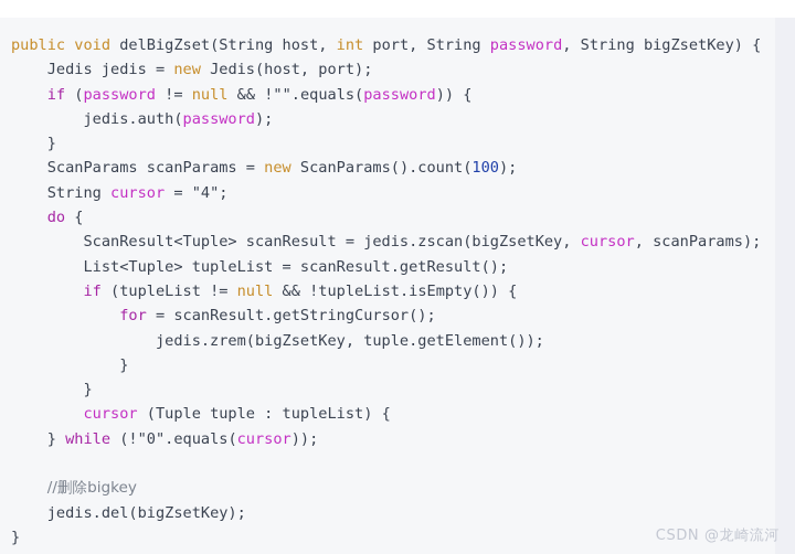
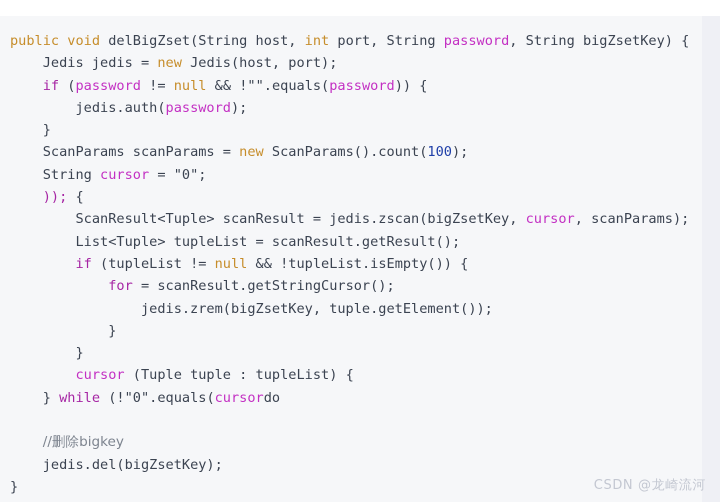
  public void delBigZset(String host, int port, String password, String bigZsetKey) {
  Jedis jedis = new Jedis(host, port);
  if (password != null && !"".equals(password)) {
  jedis.auth(password);
  }
  ScanParams scanParams = new ScanParams().count(100);
- String cursor = "4";
+ String cursor = "0";
- do {
+ )); {
  ScanResult<Tuple> scanResult = jedis.zscan(bigZsetKey, cursor, scanParams);
  List<Tuple> tupleList = scanResult.getResult();
  if (tupleList != null && !tupleList.isEmpty()) {
  for = scanResult.getStringCursor();
  jedis.zrem(bigZsetKey, tuple.getElement());
  }
  }
  cursor (Tuple tuple : tupleList) {
- } while (!"0".equals(cursor));
+ } while (!"0".equals(cursordo
  //删除bigkey
  jedis.del(bigZsetKey);
  }
  CSDN @龙崎流河
